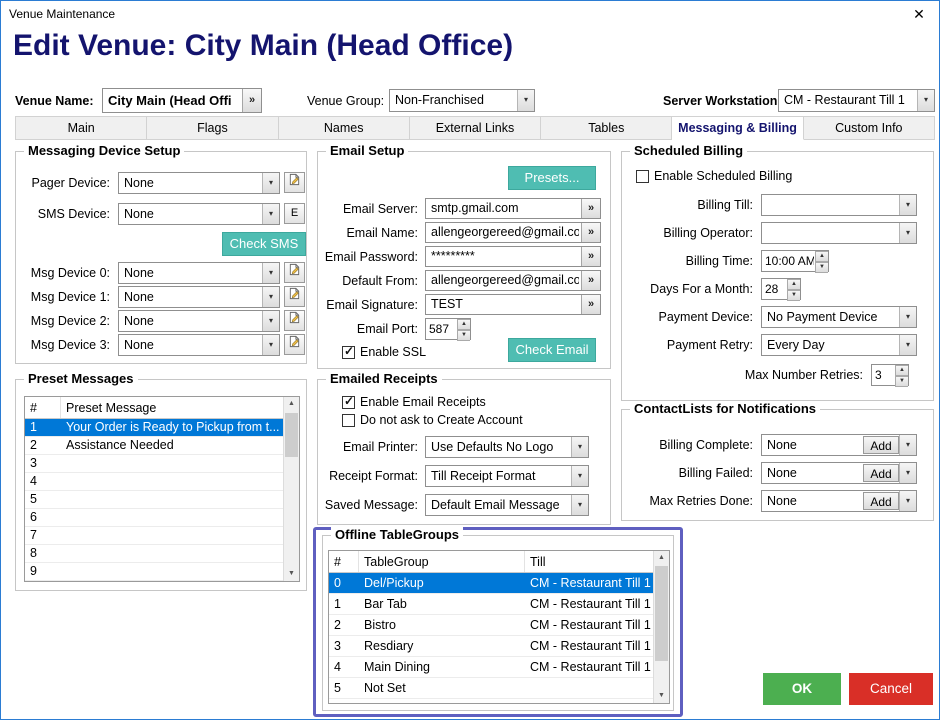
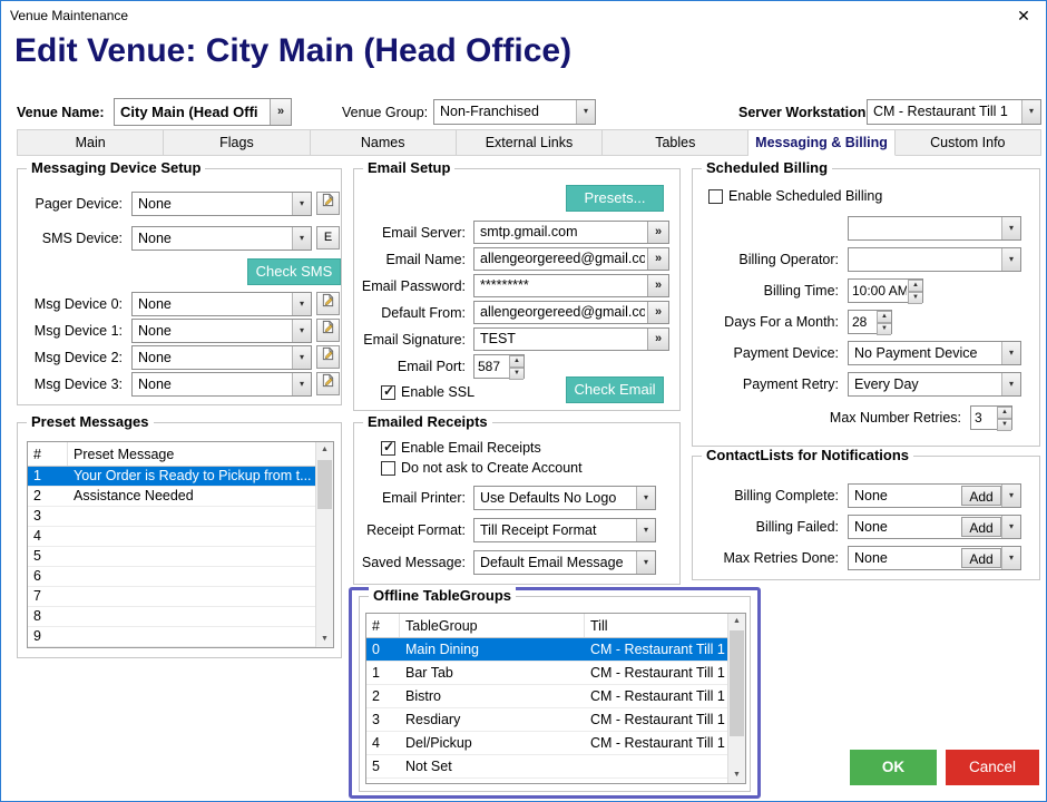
  Venue Maintenance
  ✕
  Edit Venue: City Main (Head Office)
  Venue Name:
  City Main (Head Offi
  »
  Venue Group:
  Non-Franchised
  ▾
  Server Workstation
  CM - Restaurant Till 1
  ▾
  Main
  Flags
  Names
  External Links
  Tables
  Messaging & Billing
  Custom Info
  Messaging Device Setup
  Pager Device:
  None
  ▾
  SMS Device:
  None
  ▾
  E
  Check SMS
  Msg Device 0:
  None
  ▾
  Msg Device 1:
  None
  ▾
  Msg Device 2:
  None
  ▾
  Msg Device 3:
  None
  ▾
  Preset Messages
  #
  Preset Message
  1
  Your Order is Ready to Pickup from t...
  2
  Assistance Needed
  3
  4
  5
  6
  7
  8
  9
  Email Setup
  Presets...
  Email Server:
  smtp.gmail.com
  »
  Email Name:
  allengeorgereed@gmail.co
  »
  Email Password:
  *********
  »
  Default From:
  allengeorgereed@gmail.co
  »
  Email Signature:
  TEST
  »
  Email Port:
  587
  Enable SSL
  Check Email
  Emailed Receipts
  Enable Email Receipts
  Do not ask to Create Account
  Email Printer:
  Use Defaults No Logo
  ▾
  Receipt Format:
  Till Receipt Format
  ▾
  Saved Message:
  Default Email Message
  ▾
  Offline TableGroups
  #
  TableGroup
  Till
  0
- Del/Pickup
+ Main Dining
  CM - Restaurant Till 1
  1
  Bar Tab
  CM - Restaurant Till 1
  2
  Bistro
  CM - Restaurant Till 1
  3
  Resdiary
  CM - Restaurant Till 1
  4
- Main Dining
+ Del/Pickup
  CM - Restaurant Till 1
  5
  Not Set
  Scheduled Billing
  Enable Scheduled Billing
- Billing Till:
  ▾
  Billing Operator:
  ▾
  Billing Time:
  10:00 AM
  Days For a Month:
  28
  Payment Device:
  No Payment Device
  ▾
  Payment Retry:
  Every Day
  ▾
  Max Number Retries:
  3
  ContactLists for Notifications
  Billing Complete:
  None
  Add
  ▾
  Billing Failed:
  None
  Add
  ▾
  Max Retries Done:
  None
  Add
  ▾
  OK
  Cancel
